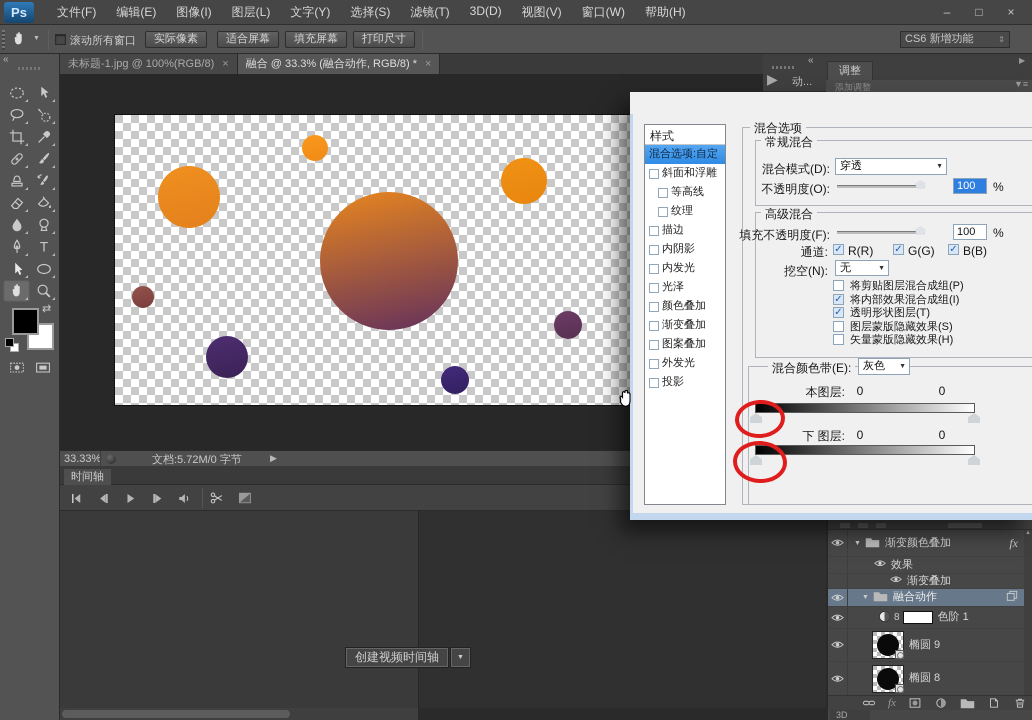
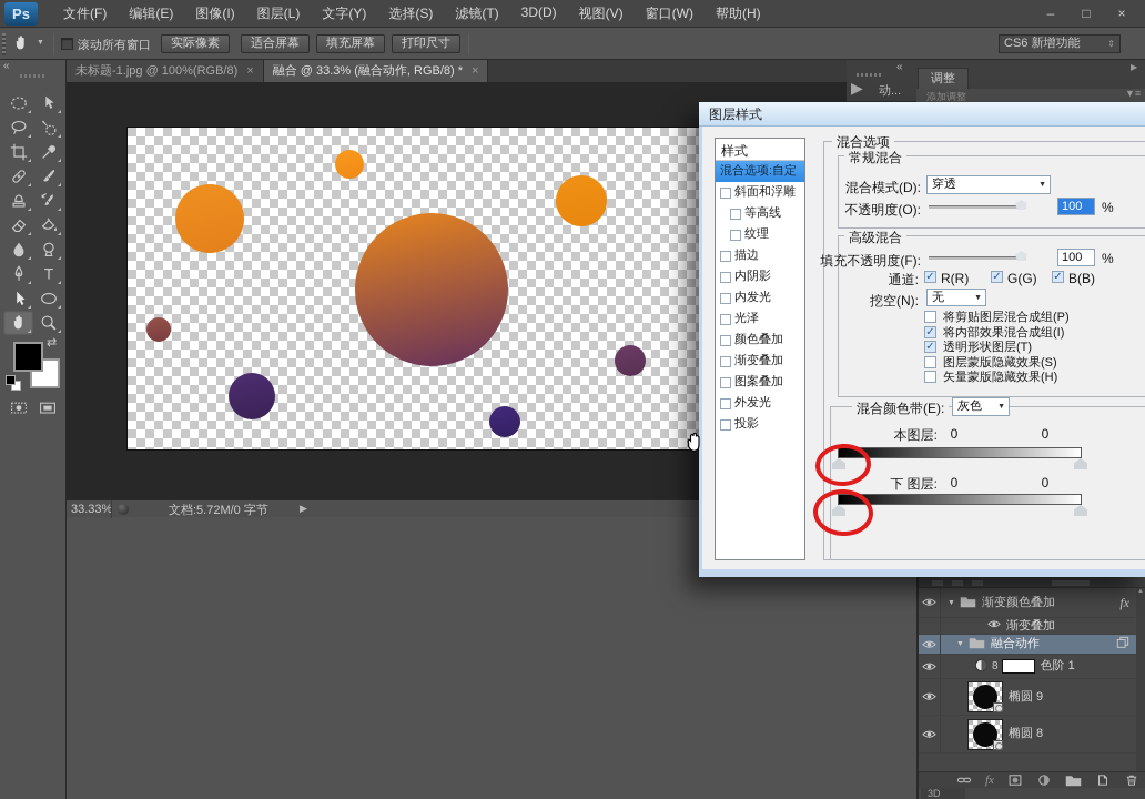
  Ps
  文件(F)
  编辑(E)
  图像(I)
  图层(L)
  文字(Y)
  选择(S)
  滤镜(T)
  3D(D)
  视图(V)
  窗口(W)
  帮助(H)
  –
  □
  ×
  滚动所有窗口
  实际像素
  适合屏幕
  填充屏幕
  打印尺寸
  CS6 新增功能
  ⇕
  «
  T
  ⇄
  未标题-1.jpg @ 100%(RGB/8)
  ×
  融合 @ 33.3% (融合动作, RGB/8) *
  ×
  33.33%
  文档:5.72M/0 字节
  ▶
- 时间轴
- 创建视频时间轴
  «
  ▶
  动...
  调整
  添加调整
  ▶
  ▼≡
  渐变颜色叠加
  fx
- 效果
  渐变叠加
  融合动作
  8
  色阶 1
  椭圆 9
  椭圆 8
  fx
  3D
+ 图层样式
  样式
  混合选项:自定
  斜面和浮雕
  等高线
  纹理
  描边
  内阴影
  内发光
  光泽
  颜色叠加
  渐变叠加
  图案叠加
  外发光
  投影
  混合选项
  常规混合
  混合模式(D):
  穿透
  不透明度(O):
  100
  %
  高级混合
  填充不透明度(F):
  100
  %
  通道:
  挖空(N):
  无
  将剪贴图层混合成组(P)
  ✓
  将内部效果混合成组(I)
  ✓
  透明形状图层(T)
  图层蒙版隐藏效果(S)
  矢量蒙版隐藏效果(H)
  混合颜色带(E):
  灰色
  本图层:
  0
  0
  下 图层:
  0
  0
  ✓
  R(R)
  ✓
  G(G)
  ✓
  B(B)
